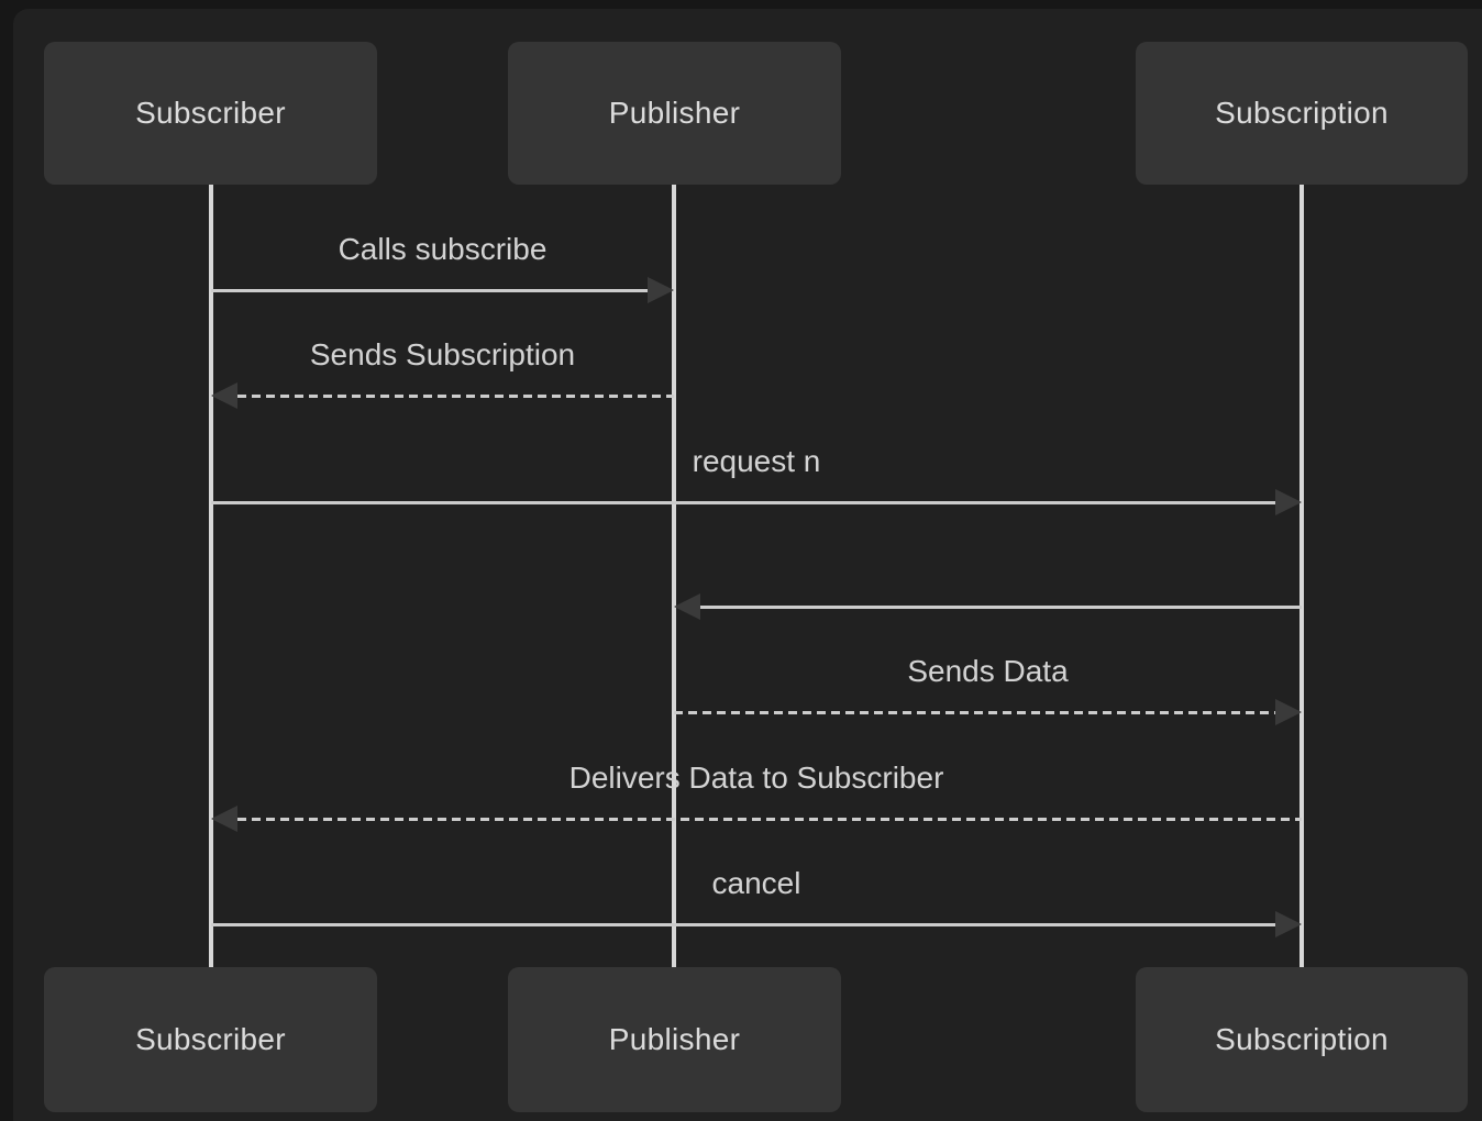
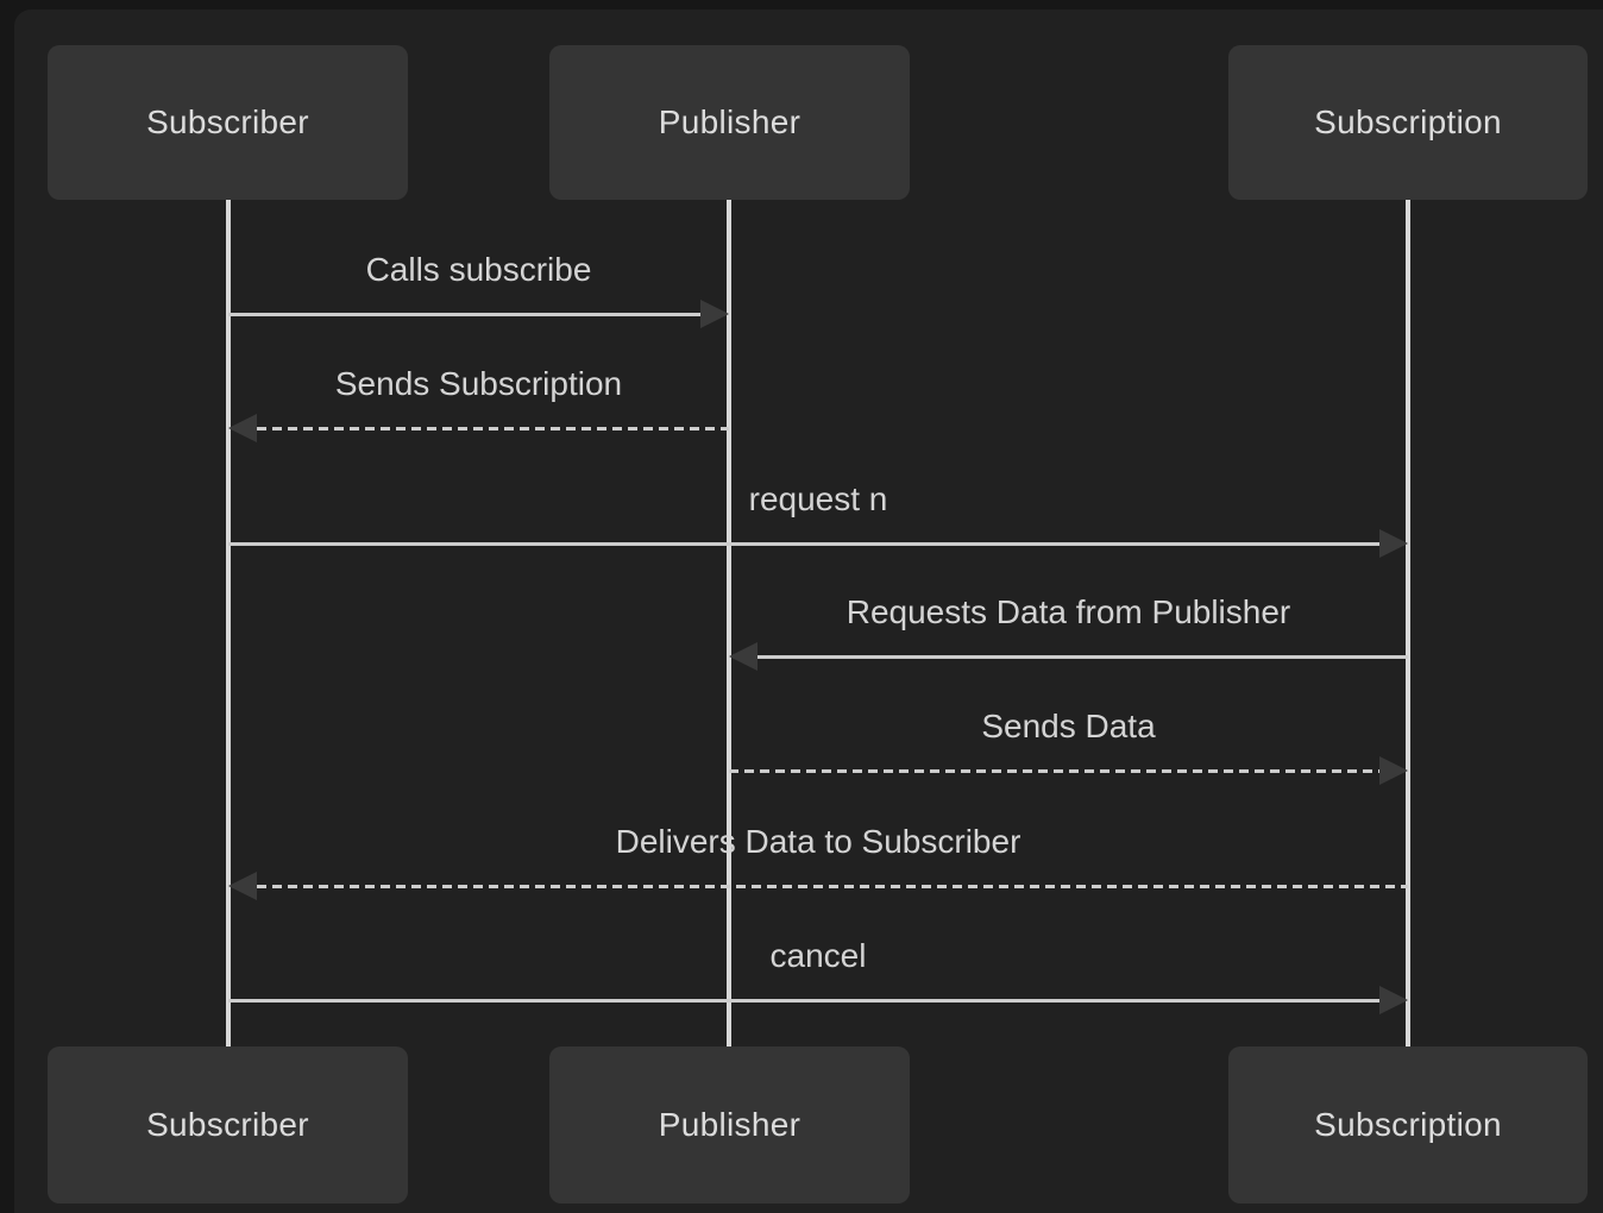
  Subscriber
  Subscriber
  Publisher
  Publisher
  Subscription
  Subscription
  Calls subscribe
  Sends Subscription
  request n
+ Requests Data from Publisher
  Sends Data
  Delivers Data to Subscriber
  cancel
